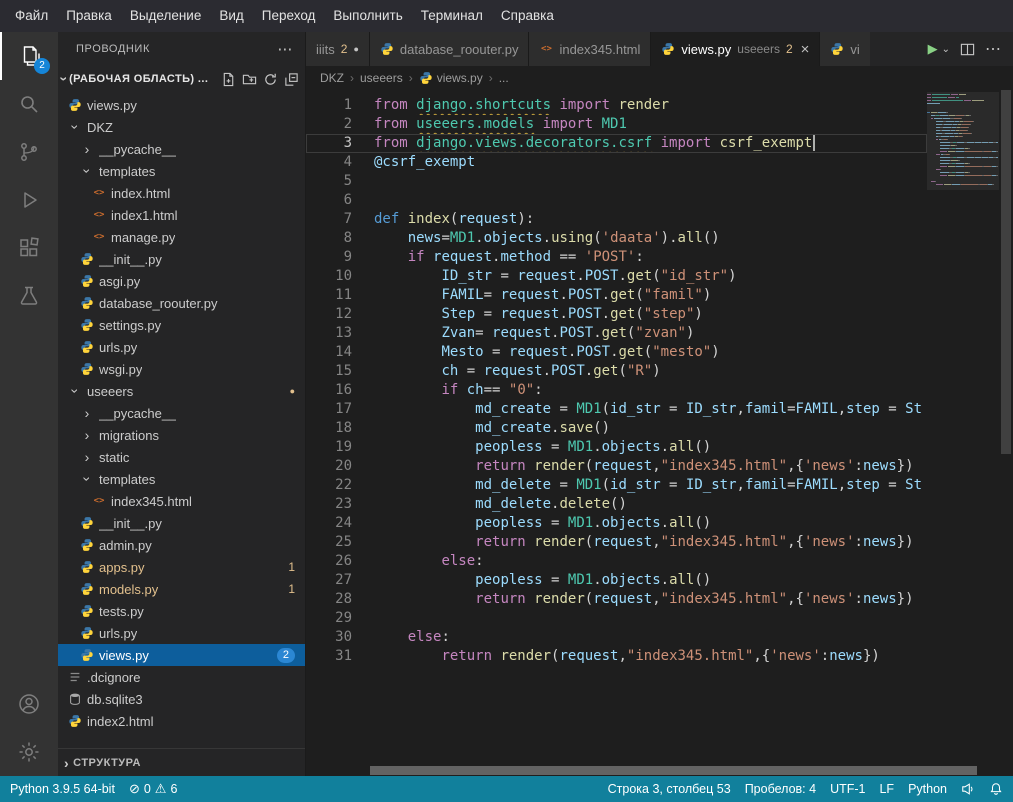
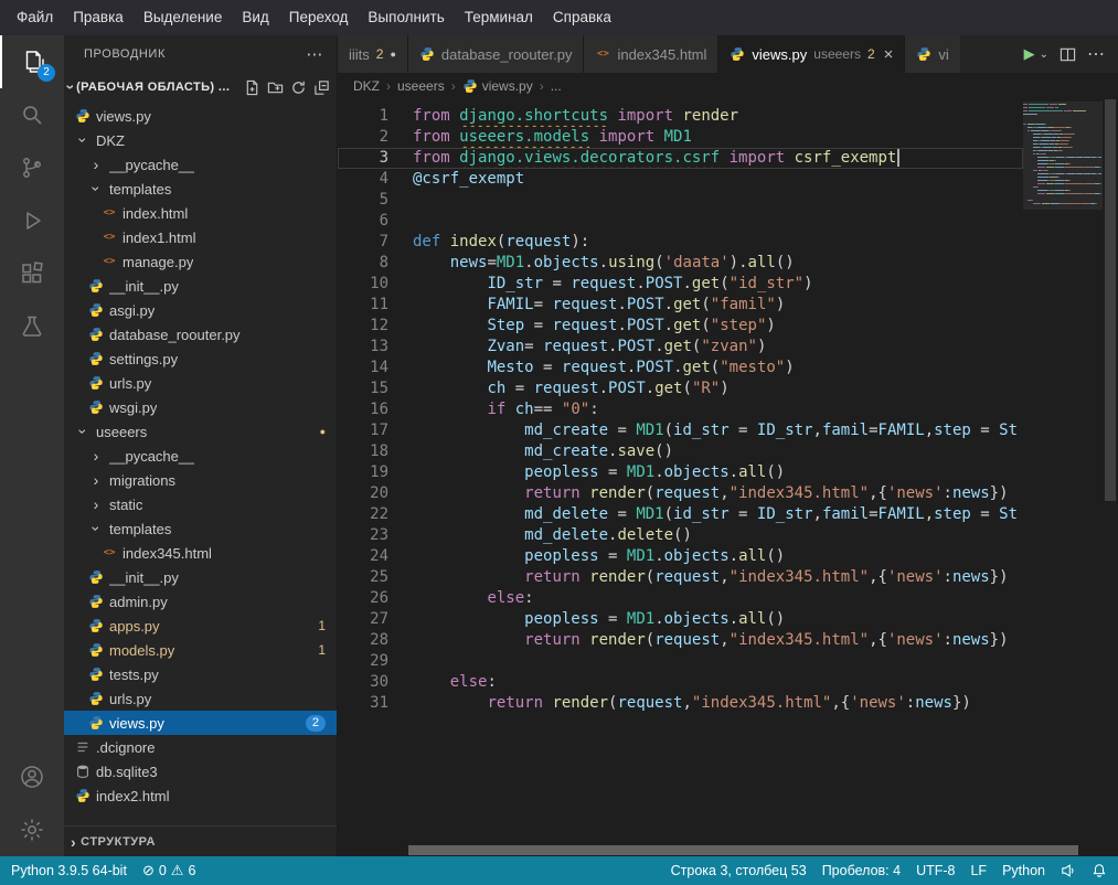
  Файл
  Правка
  Выделение
  Вид
  Переход
  Выполнить
  Терминал
  Справка
  2
  ПРОВОДНИК
  ⋯
  (РАБОЧАЯ ОБЛАСТЬ) ...
  views.py
  DKZ
  ›
  __pycache__
  templates
  <>
  index.html
  <>
  index1.html
  <>
  manage.py
  __init__.py
  asgi.py
  database_roouter.py
  settings.py
  urls.py
  wsgi.py
  useeers
  ●
  ›
  __pycache__
  ›
  migrations
  ›
  static
  templates
  <>
  index345.html
  __init__.py
  admin.py
  apps.py
  1
  models.py
  1
  tests.py
  urls.py
  views.py
  2
  .dcignore
  db.sqlite3
  index2.html
  ›
  СТРУКТУРА
  iiits
  2
  ●
  database_roouter.py
  <>
  index345.html
  views.py
  useeers
  2
  ×
  vi
  ▶
  ⌄
  ⋯
  DKZ
  ›
  useeers
  ›
  views.py
  ›
  ...
  1
  from django.shortcuts import render
  2
  from useeers.models import MD1
  3
  from django.views.decorators.csrf import csrf_exempt
  4
  @csrf_exempt
  5
  6
  7
  def index(request):
  8
  news=MD1.objects.using('daata').all()
- 9
- if request.method == 'POST':
  10
  ID_str = request.POST.get("id_str")
  11
  FAMIL= request.POST.get("famil")
  12
  Step = request.POST.get("step")
  13
  Zvan= request.POST.get("zvan")
  14
  Mesto = request.POST.get("mesto")
  15
  ch = request.POST.get("R")
  16
  if ch== "0":
  17
  md_create = MD1(id_str = ID_str,famil=FAMIL,step = St
  18
  md_create.save()
  19
  peopless = MD1.objects.all()
  20
  return render(request,"index345.html",{'news':news})
  22
  md_delete = MD1(id_str = ID_str,famil=FAMIL,step = St
  23
  md_delete.delete()
  24
  peopless = MD1.objects.all()
  25
  return render(request,"index345.html",{'news':news})
  26
  else:
  27
  peopless = MD1.objects.all()
  28
  return render(request,"index345.html",{'news':news})
  29
  30
  else:
  31
  return render(request,"index345.html",{'news':news})
  Python 3.9.5 64-bit
  ⊘
  0
  ⚠
  6
  Строка 3, столбец 53
  Пробелов: 4
- UTF-1
+ UTF-8
  LF
  Python
